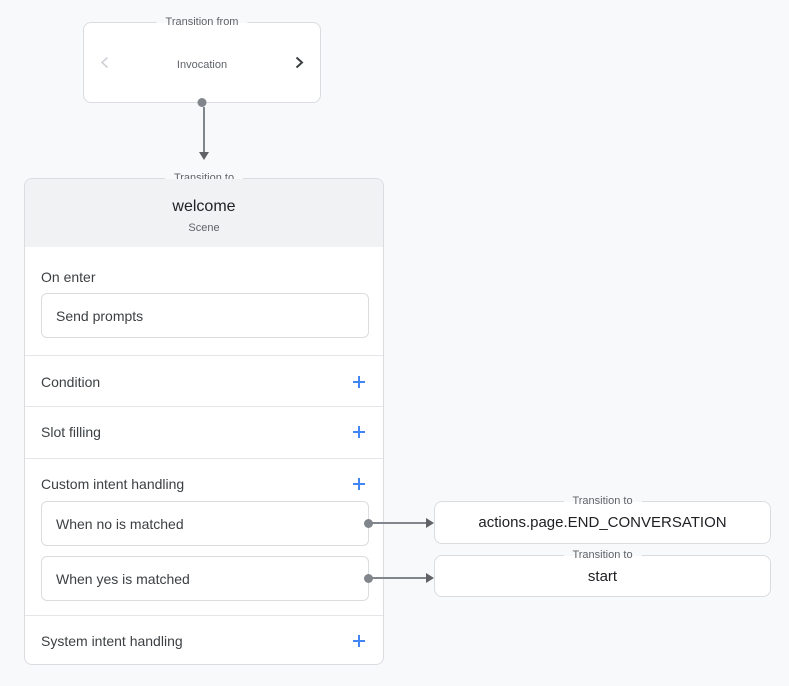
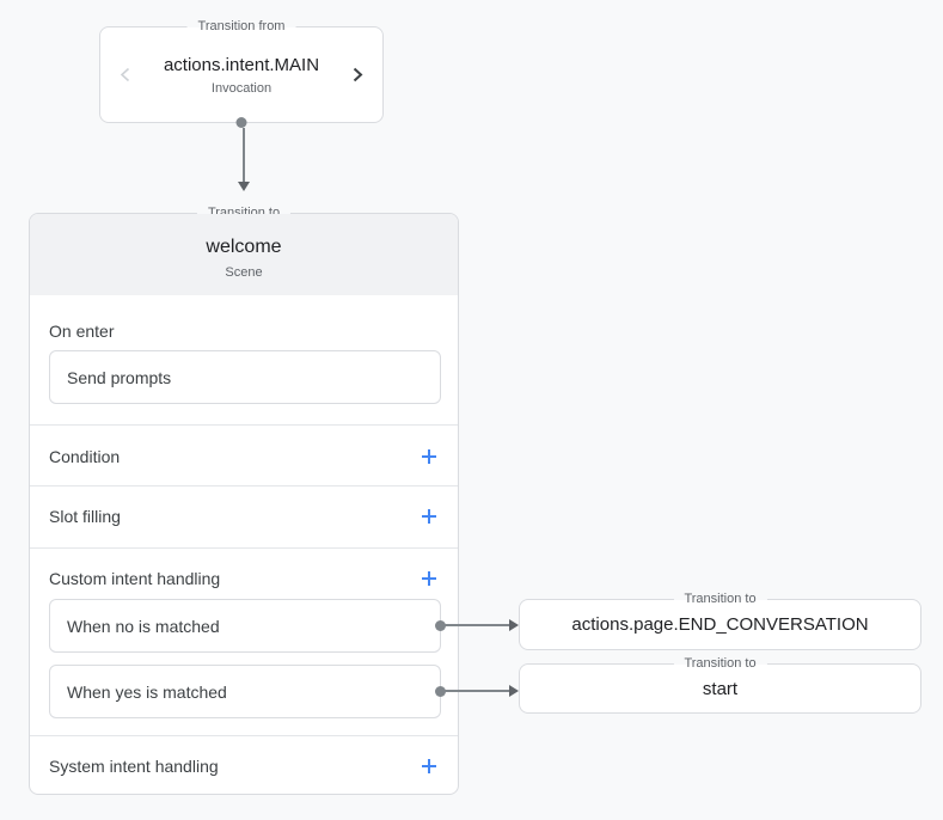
  Transition from
+ actions.intent.MAIN
  Invocation
  Transition to
  welcome
  Scene
  On enter
  Send prompts
  Condition
  Slot filling
  Custom intent handling
  When no is matched
  When yes is matched
  System intent handling
  Transition to
  actions.page.END_CONVERSATION
  Transition to
  start
